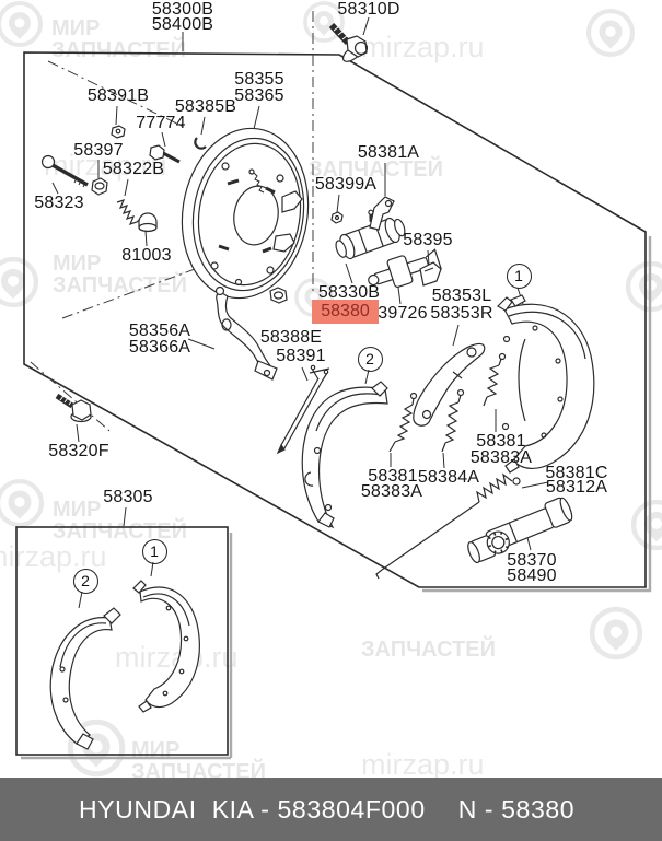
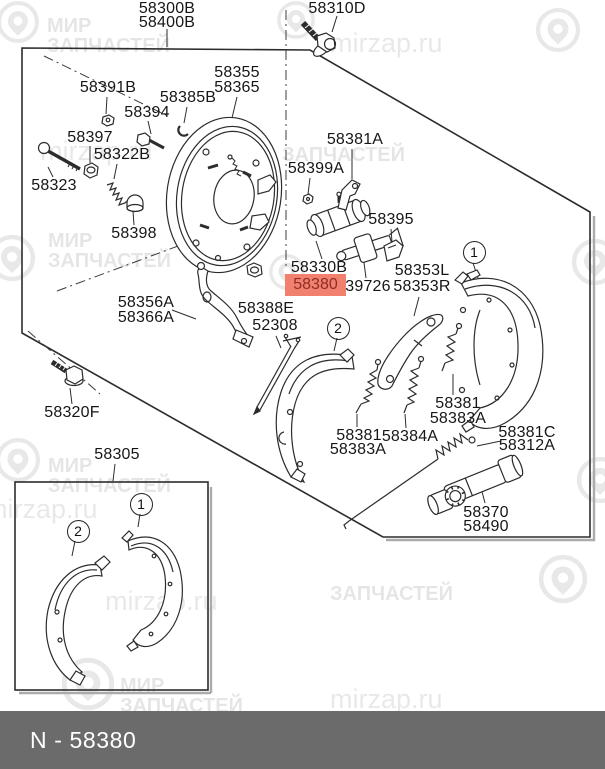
  МИР
  ЗАПЧАСТЕЙ
  mirzap.ru
  irzap.ru
  ЗАПЧАСТЕЙ
  МИР
  ЗАПЧАСЕЙ
  МИР
  ЗАПЧАСТЕЙ
  irzap.ru
  ЗАПЧАСТЕЙ
  МИР
  ЗАПЧАСТЕЙ
  mirzap.ru
  58300B
  58400B
  58310D
  58355
  58365
  58391B
  58385B
- 77774
+ 58394
  58397
  58322B
  58323
- 81003
+ 58398
  58381A
  58399A
  58395
  58330B
  39726
  58353L
  58353R
  58356A
  58366A
  58388E
- 58391
+ 52308
  58381
  58383A
  58384A
  58381
  58383A
  58381C
  58312A
  58370
  58490
  58320F
  58305
  58380
  1
  2
  1
  2
- HYUNDAI KIA - 583804F000
  N - 58380
